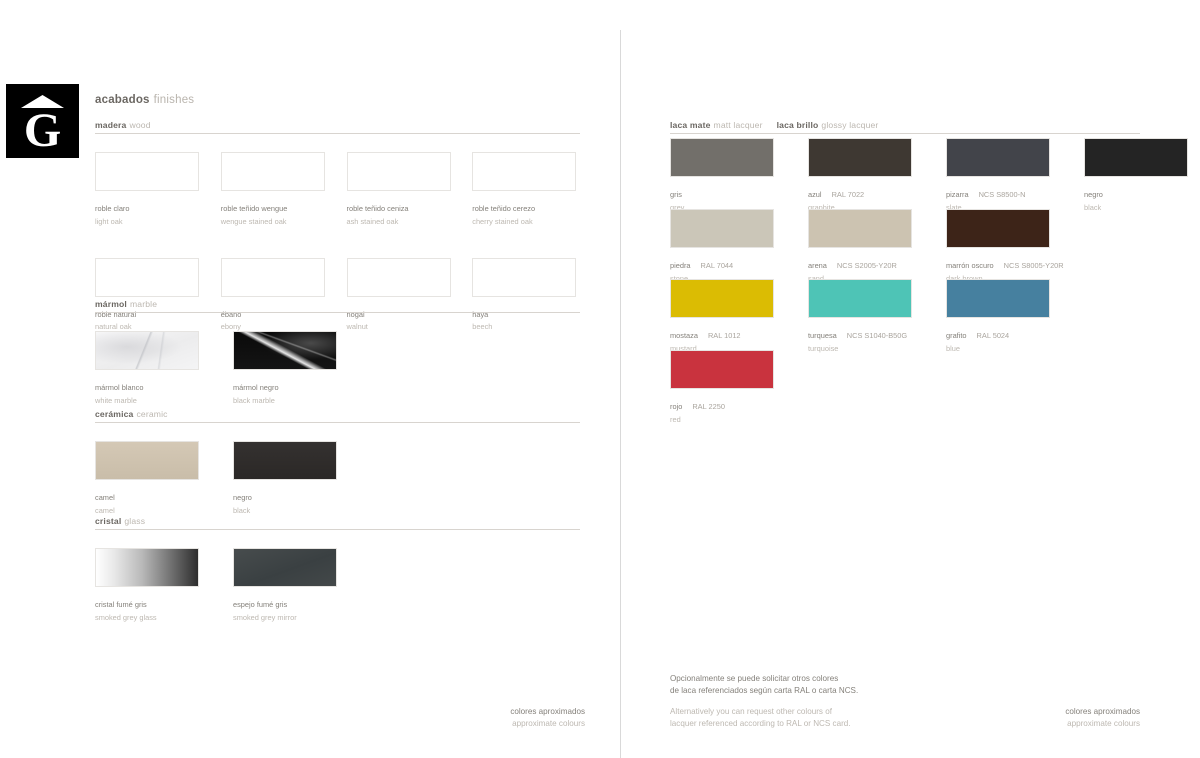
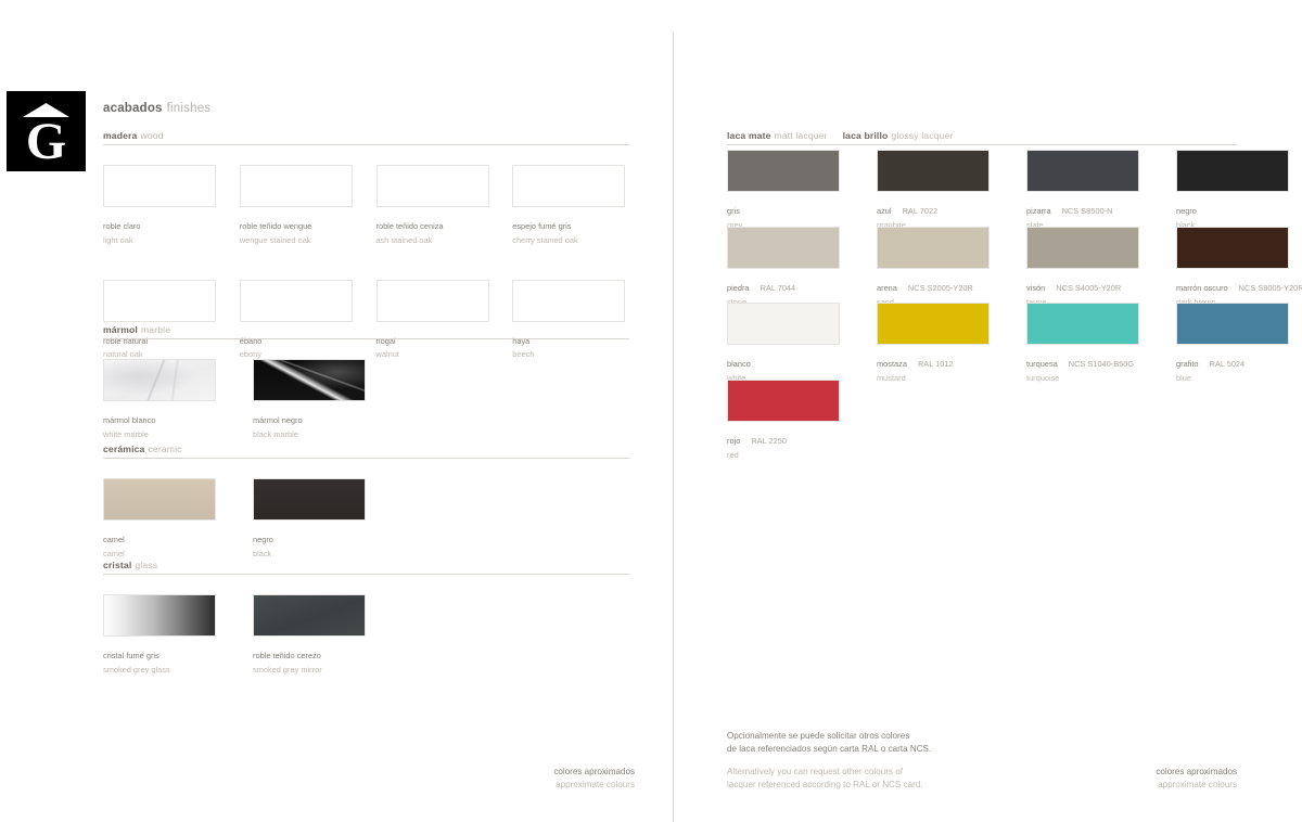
  G
  acabados finishes
  madera wood
  roble claro
  light oak
  roble teñido wengue
  wengue stained oak
  roble teñido ceniza
  ash stained oak
- roble teñido cerezo
+ espejo fumé gris
  cherry stained oak
  roble natural
  natural oak
  ébano
  ebony
  nogal
  walnut
  haya
  beech
  mármol marble
  mármol blanco
  white marble
  mármol negro
  black marble
  cerámica ceramic
  camel
  camel
  negro
  black
  cristal glass
  cristal fumé gris
  smoked grey glass
- espejo fumé gris
+ roble teñido cerezo
  smoked grey mirror
  colores aproximados
  approximate colours
  laca mate matt lacquer laca brillo glossy lacquer
  gris
  grey
  azul RAL 7022
  graphite
  pizarra NCS S8500-N
  slate
  negro
  black
  piedra RAL 7044
  arena NCS S2005-Y20R
+ visón NCS S4005-Y20R
  marrón oscuro NCS S8005-Y20R
+ blanco
+ white
  mostaza RAL 1012
  mustard
  turquesa NCS S1040-B50G
  turquoise
  grafito RAL 5024
  blue
  rojo RAL 2250
  red
  Opcionalmente se puede solicitar otros colores
  de laca referenciados según carta RAL o carta NCS.
  Alternatively you can request other colours of
  lacquer referenced according to RAL or NCS card.
  colores aproximados
  approximate colours
